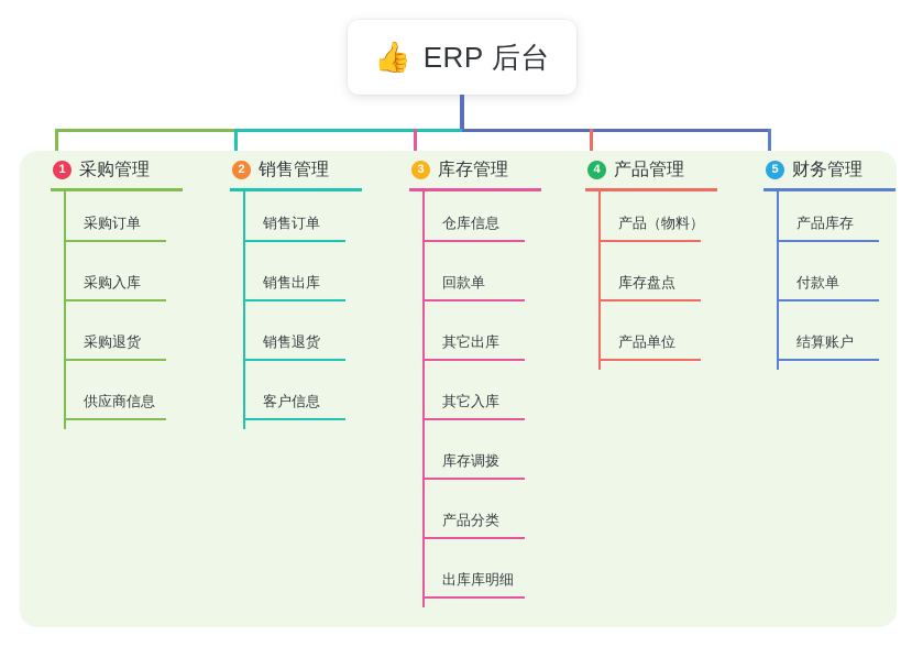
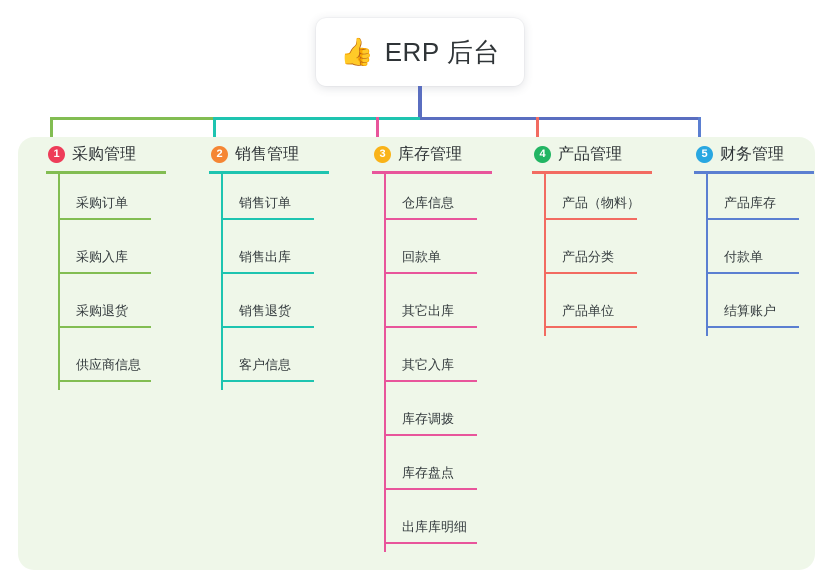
  👍
  ERP 后台
  1
  采购管理
  采购订单
  采购入库
  采购退货
  供应商信息
  2
  销售管理
  销售订单
  销售出库
  销售退货
  客户信息
  3
  库存管理
  仓库信息
  回款单
  其它出库
  其它入库
  库存调拨
- 产品分类
+ 库存盘点
  出库库明细
  4
  产品管理
  产品（物料）
- 库存盘点
+ 产品分类
  产品单位
  5
  财务管理
  产品库存
  付款单
  结算账户
